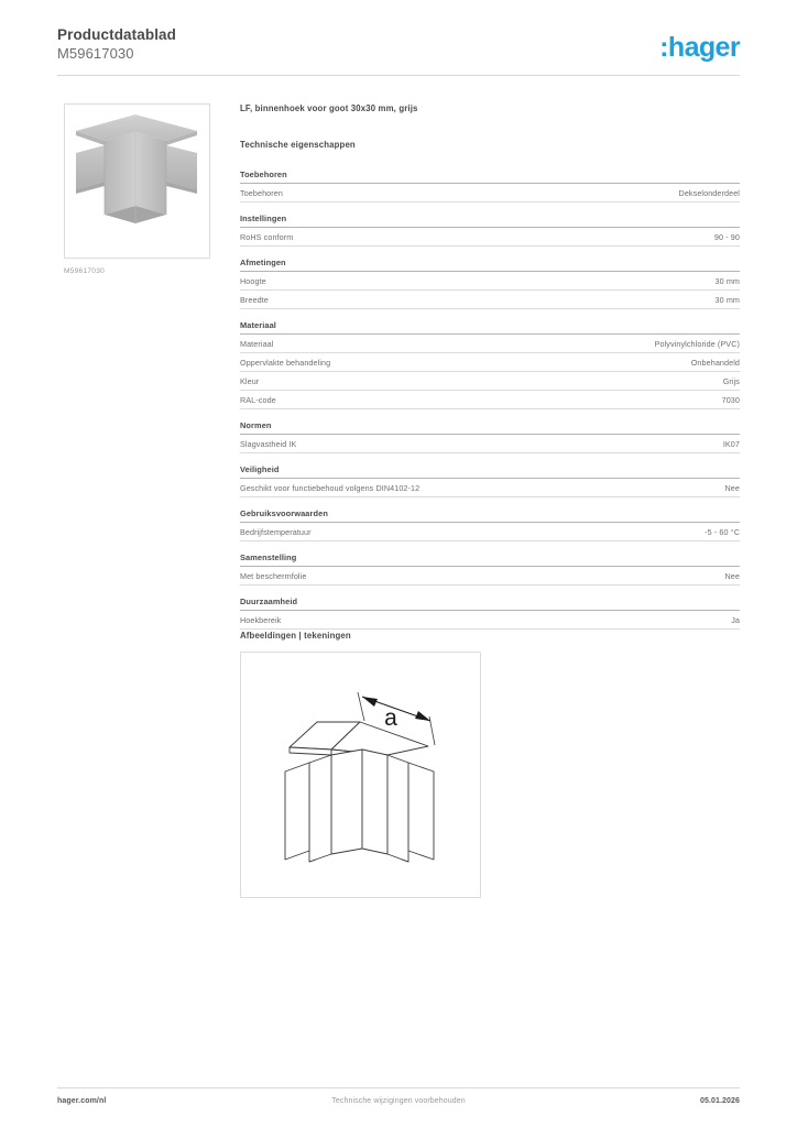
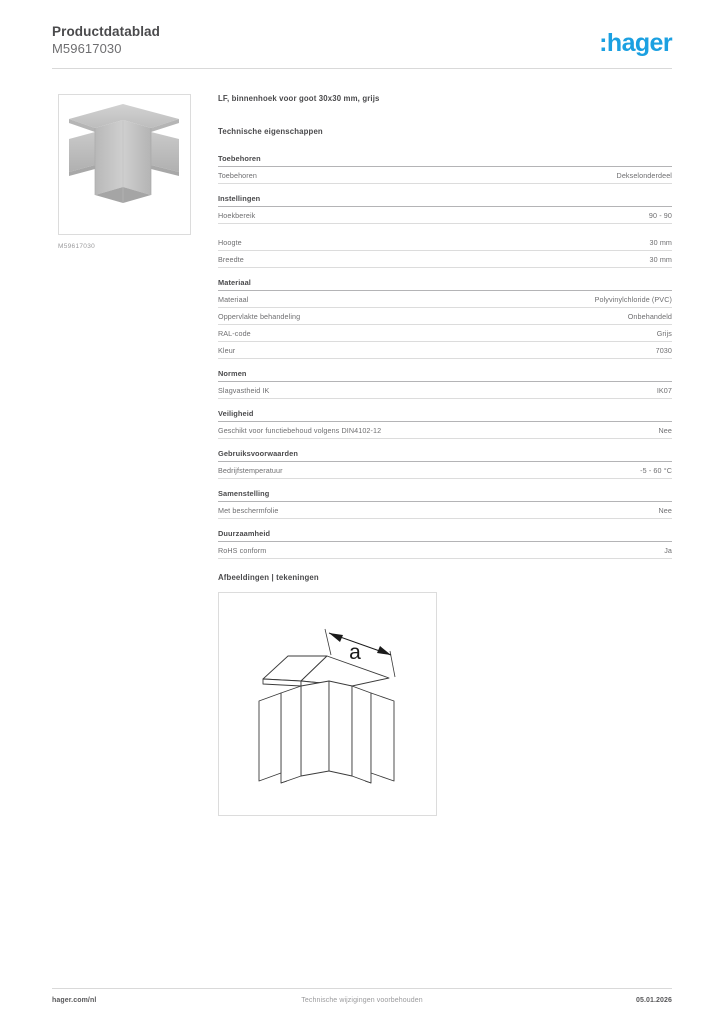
  Productdatablad
  M59617030
  :hager
  LF, binnenhoek voor goot 30x30 mm, grijs
  Technische eigenschappen
  Toebehoren
  Toebehoren
  Dekselonderdeel
  Instellingen
- RoHS conform
+ Hoekbereik
  90 - 90
- Afmetingen
  Hoogte
  30 mm
  Breedte
  30 mm
  Materiaal
  Materiaal
  Polyvinylchloride (PVC)
  Oppervlakte behandeling
  Onbehandeld
- Kleur
+ RAL-code
  Grijs
- RAL-code
+ Kleur
  7030
  Normen
  Slagvastheid IK
  IK07
  Veiligheid
  Geschikt voor functiebehoud volgens DIN4102-12
  Nee
  Gebruiksvoorwaarden
  Bedrijfstemperatuur
  -5 - 60 °C
  Samenstelling
  Met beschermfolie
  Nee
  Duurzaamheid
- Hoekbereik
+ RoHS conform
  Ja
  Afbeeldingen | tekeningen
  a
